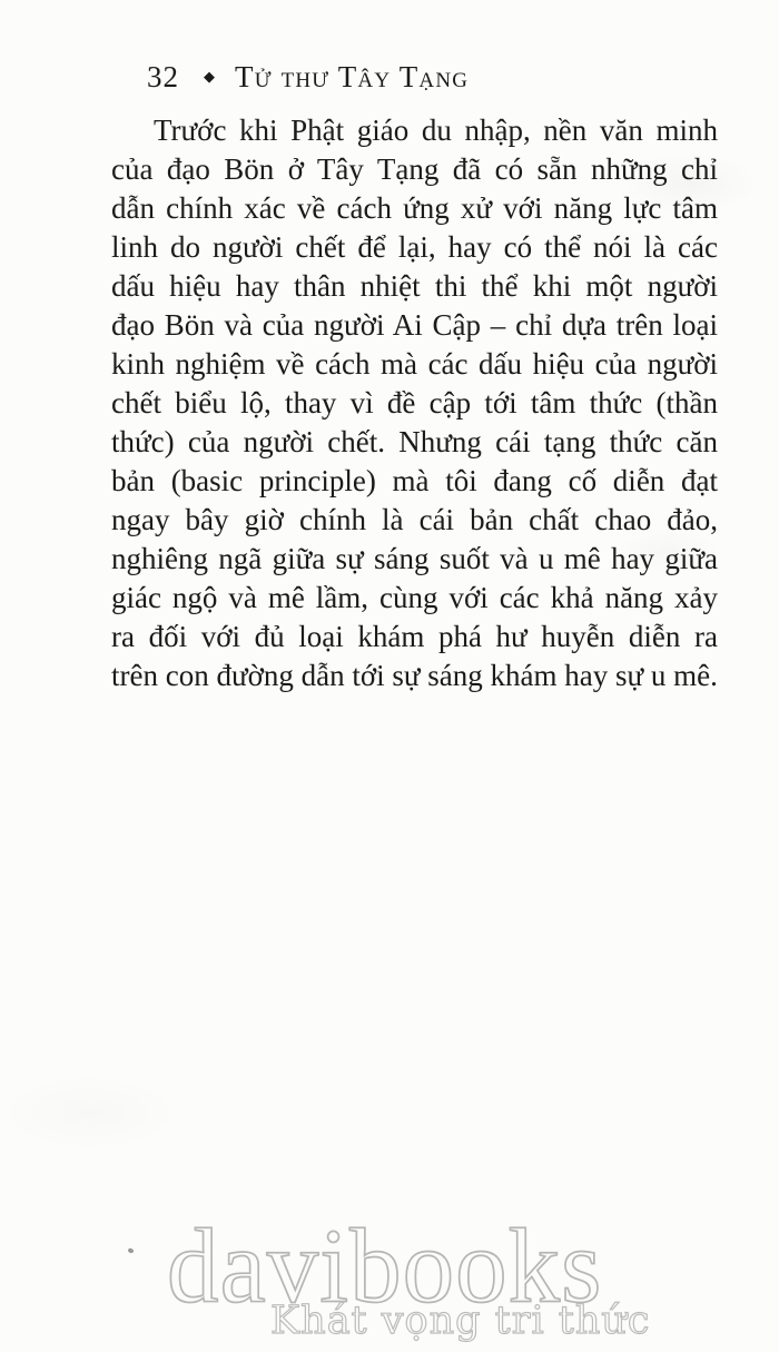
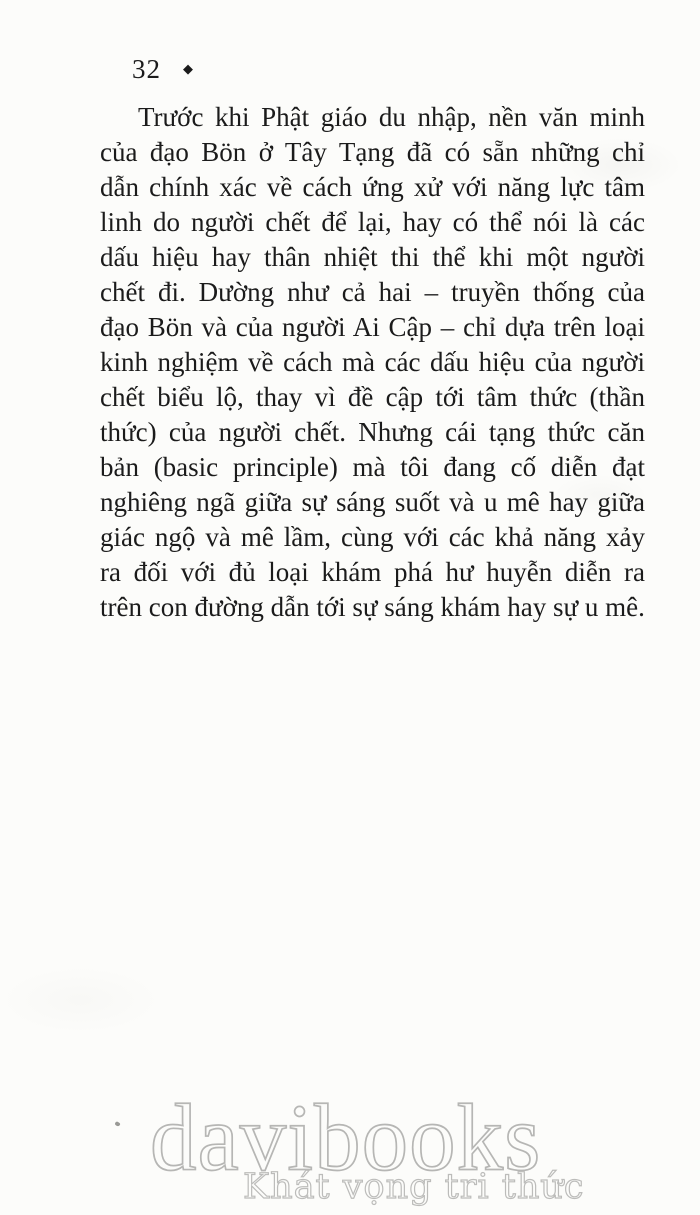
  32
  ◆
- Tử thư Tây Tạng
  Trước khi Phật giáo du nhập, nền văn minh
  của đạo Bön ở Tây Tạng đã có sẵn những chỉ
  dẫn chính xác về cách ứng xử với năng lực tâm
  linh do người chết để lại, hay có thể nói là các
  dấu hiệu hay thân nhiệt thi thể khi một người
+ chết đi. Dường như cả hai – truyền thống của
  đạo Bön và của người Ai Cập – chỉ dựa trên loại
  kinh nghiệm về cách mà các dấu hiệu của người
  chết biểu lộ, thay vì đề cập tới tâm thức (thần
  thức) của người chết. Nhưng cái tạng thức căn
  bản (basic principle) mà tôi đang cố diễn đạt
- ngay bây giờ chính là cái bản chất chao đảo,
  nghiêng ngã giữa sự sáng suốt và u mê hay giữa
  giác ngộ và mê lầm, cùng với các khả năng xảy
  ra đối với đủ loại khám phá hư huyễn diễn ra
  trên con đường dẫn tới sự sáng khám hay sự u mê.
  davibooks
  Khát vọng tri thức
